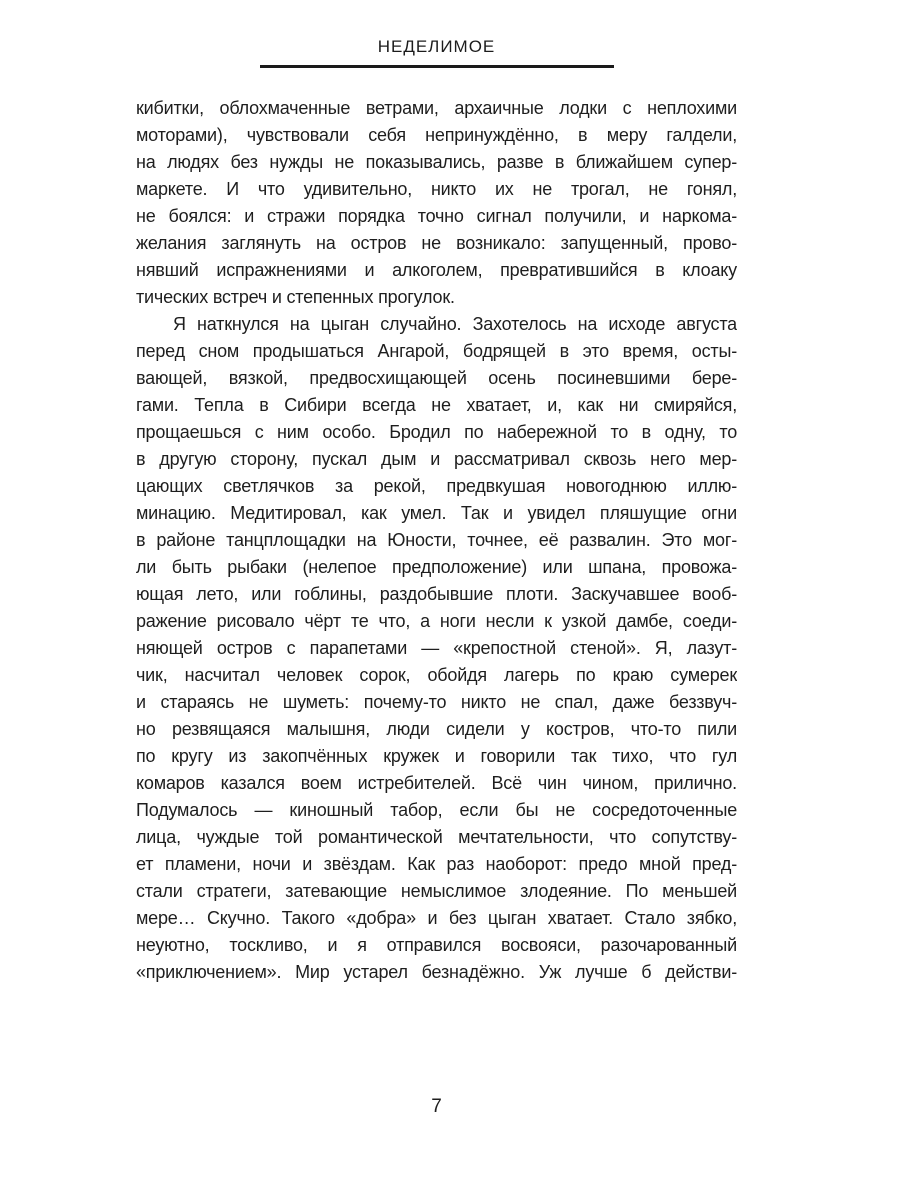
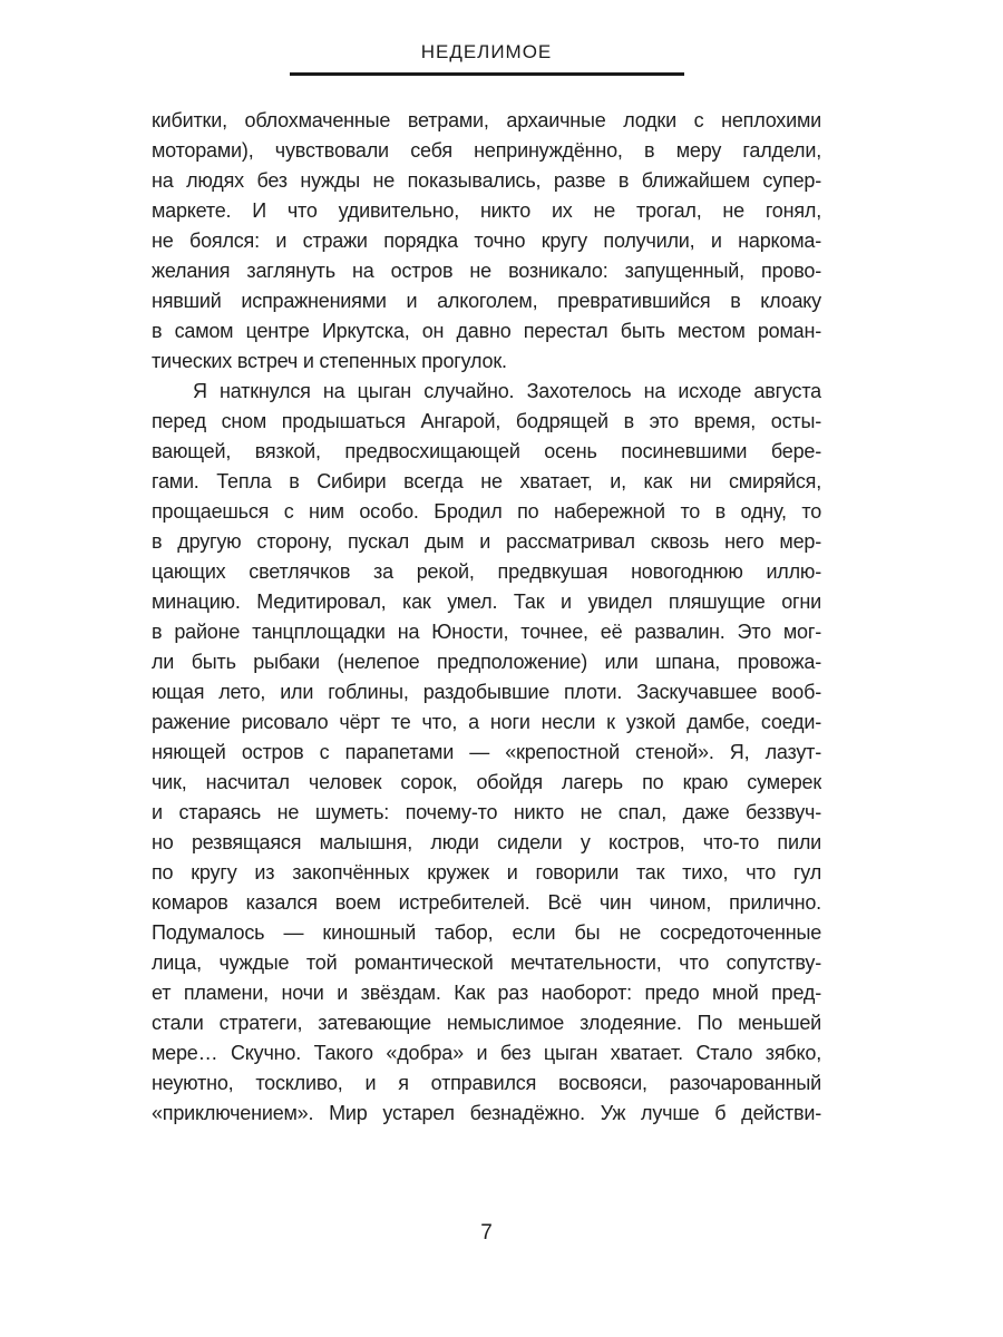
  НЕДЕЛИМОЕ
  кибитки, облохмаченные ветрами, архаичные лодки с неплохими
  моторами), чувствовали себя непринуждённо, в меру галдели,
  на людях без нужды не показывались, разве в ближайшем супер-
  маркете. И что удивительно, никто их не трогал, не гонял,
- не боялся: и стражи порядка точно сигнал получили, и наркома-
+ не боялся: и стражи порядка точно кругу получили, и наркома-
  желания заглянуть на остров не возникало: запущенный, прово-
  нявший испражнениями и алкоголем, превратившийся в клоаку
+ в самом центре Иркутска, он давно перестал быть местом роман-
  тических встреч и степенных прогулок.
  Я наткнулся на цыган случайно. Захотелось на исходе августа
  перед сном продышаться Ангарой, бодрящей в это время, осты-
  вающей, вязкой, предвосхищающей осень посиневшими бере-
  гами. Тепла в Сибири всегда не хватает, и, как ни смиряйся,
  прощаешься с ним особо. Бродил по набережной то в одну, то
  в другую сторону, пускал дым и рассматривал сквозь него мер-
  цающих светлячков за рекой, предвкушая новогоднюю иллю-
  минацию. Медитировал, как умел. Так и увидел пляшущие огни
  в районе танцплощадки на Юности, точнее, её развалин. Это мог-
  ли быть рыбаки (нелепое предположение) или шпана, провожа-
  ющая лето, или гоблины, раздобывшие плоти. Заскучавшее вооб-
  ражение рисовало чёрт те что, а ноги несли к узкой дамбе, соеди-
  няющей остров с парапетами — «крепостной стеной». Я, лазут-
  чик, насчитал человек сорок, обойдя лагерь по краю сумерек
  и стараясь не шуметь: почему-то никто не спал, даже беззвуч-
  но резвящаяся малышня, люди сидели у костров, что-то пили
  по кругу из закопчённых кружек и говорили так тихо, что гул
  комаров казался воем истребителей. Всё чин чином, прилично.
  Подумалось — киношный табор, если бы не сосредоточенные
  лица, чуждые той романтической мечтательности, что сопутству-
  ет пламени, ночи и звёздам. Как раз наоборот: предо мной пред-
  стали стратеги, затевающие немыслимое злодеяние. По меньшей
  мере… Скучно. Такого «добра» и без цыган хватает. Стало зябко,
  неуютно, тоскливо, и я отправился восвояси, разочарованный
  «приключением». Мир устарел безнадёжно. Уж лучше б действи-
  7
